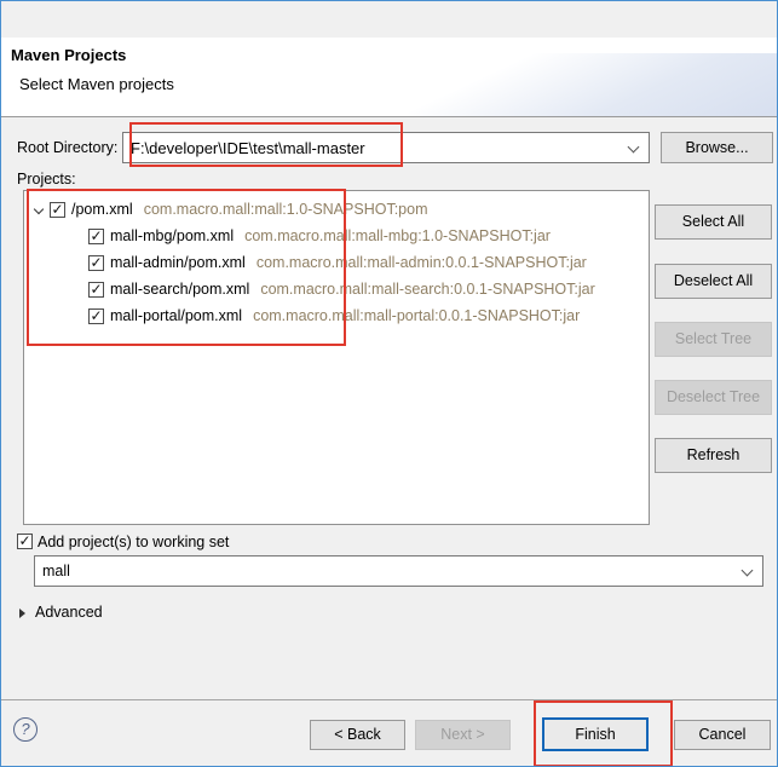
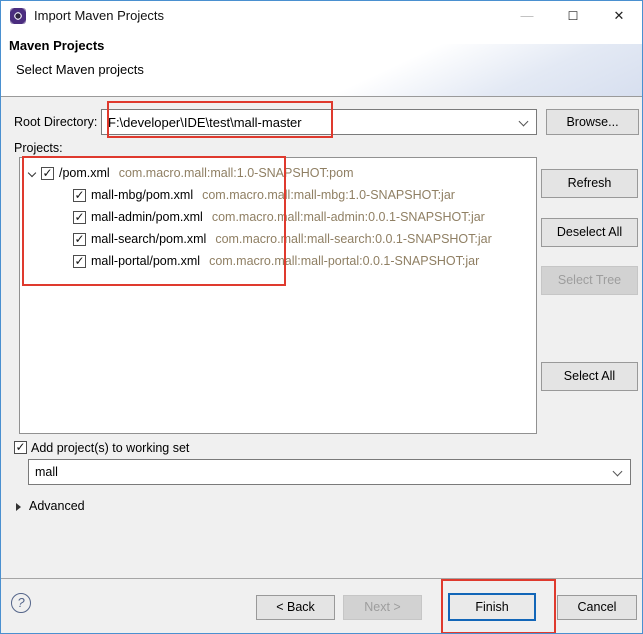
+ Import Maven Projects
+ —
+ ☐
+ ✕
  Maven Projects
  Select Maven projects
  Root Directory:
  F:\developer\IDE\test\mall-master
  Browse...
  Projects:
  /pom.xml com.macro.mall:mall:1.0-SNAPSHOT:pom
  mall-mbg/pom.xml com.macro.mall:mall-mbg:1.0-SNAPSHOT:jar
  mall-admin/pom.xml com.macro.mall:mall-admin:0.0.1-SNAPSHOT:jar
  mall-search/pom.xml com.macro.mall:mall-search:0.0.1-SNAPSHOT:jar
  mall-portal/pom.xml com.macro.mall:mall-portal:0.0.1-SNAPSHOT:jar
- Select All
+ Refresh
  Deselect All
  Select Tree
- Deselect Tree
- Refresh
+ Select All
  Add project(s) to working set
  mall
  Advanced
  ?
  < Back
  Next >
  Finish
  Cancel
